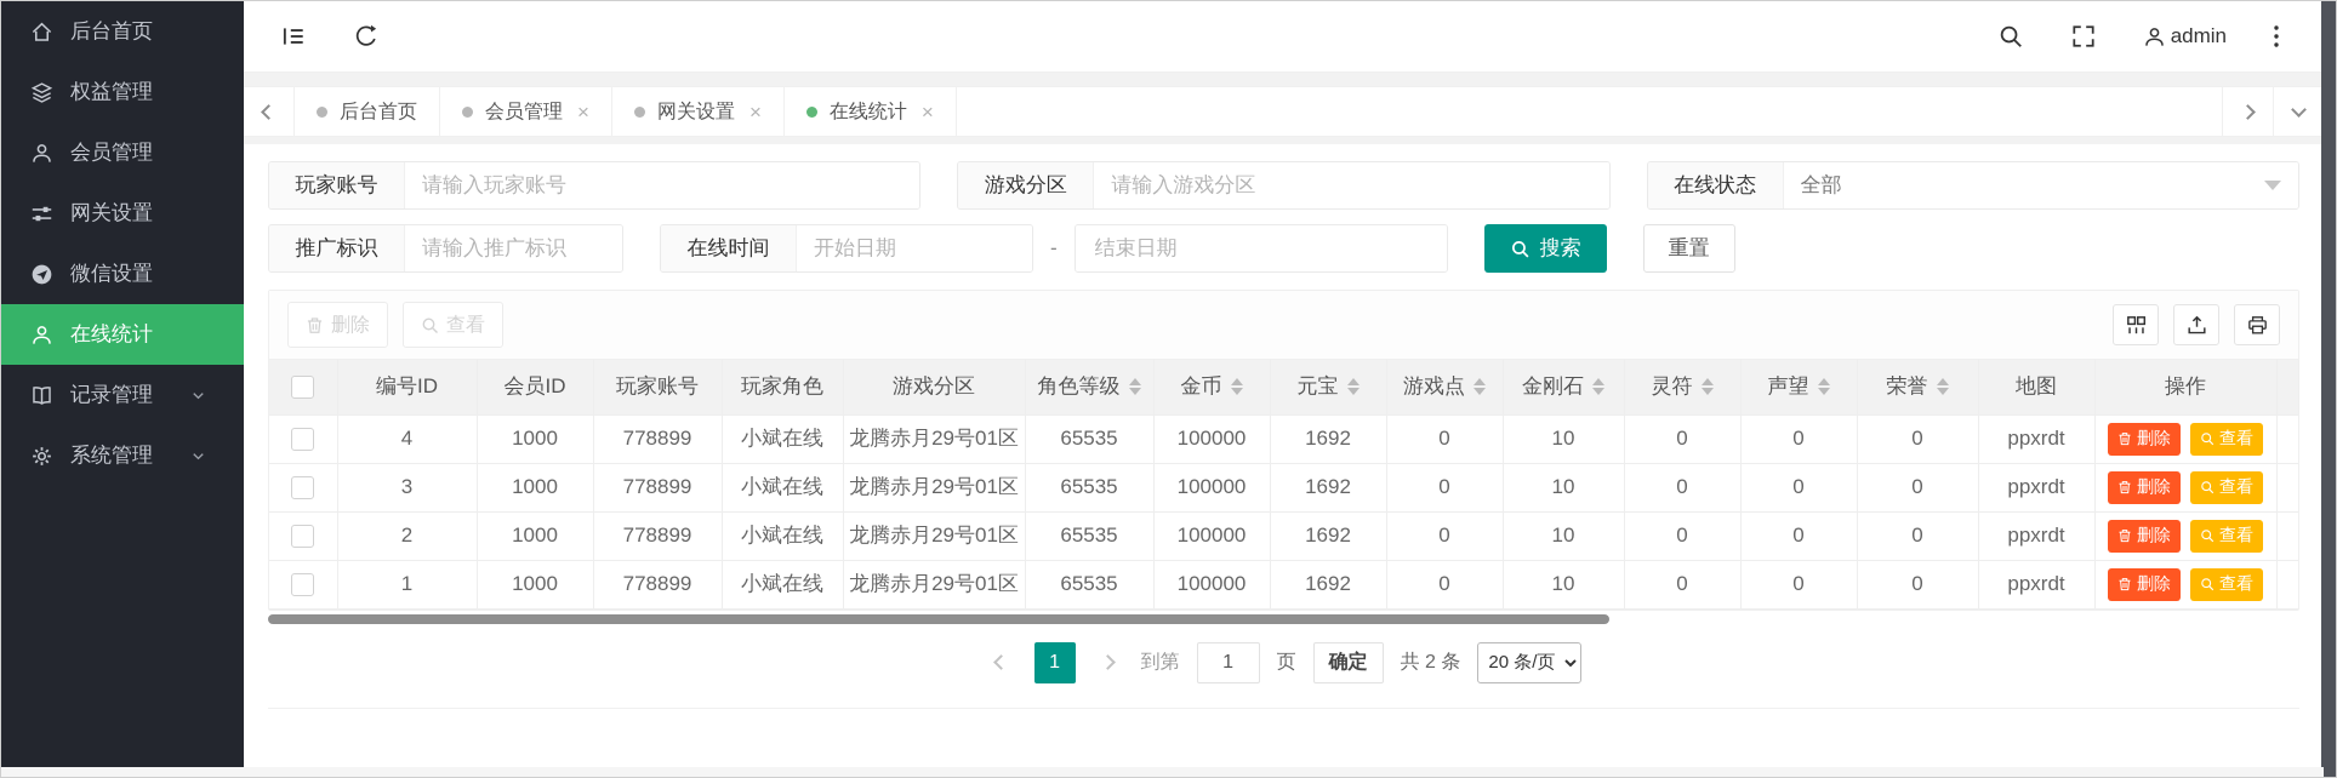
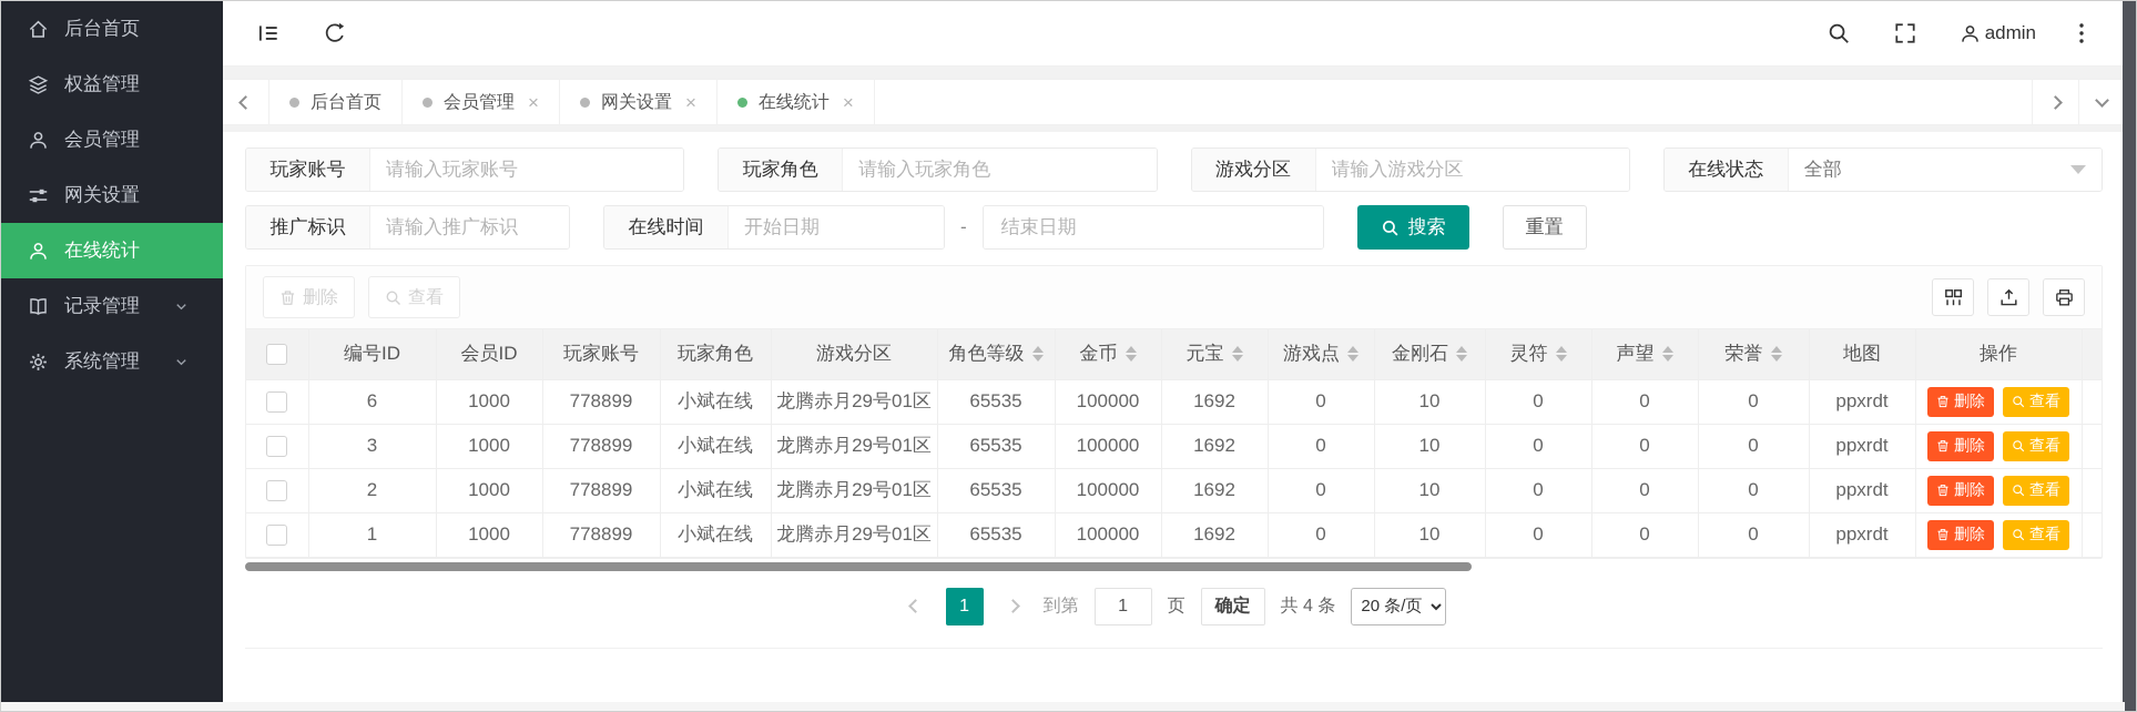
  后台首页
  权益管理
  会员管理
  网关设置
- 微信设置
  在线统计
  记录管理
  系统管理
  admin
  后台首页
  会员管理
  ×
  网关设置
  ×
  在线统计
  ×
  玩家账号
  请输入玩家账号
+ 玩家角色
+ 请输入玩家角色
  游戏分区
  请输入游戏分区
  在线状态
  全部
  推广标识
  请输入推广标识
  在线时间
  开始日期
  -
  结束日期
  搜索
  重置
  删除
  查看
  	编号ID	会员ID	玩家账号	玩家角色	游戏分区	角色等级	金币	元宝	游戏点	金刚石	灵符	声望	荣誉	地图	操作
- 	4	1000	778899	小斌在线	龙腾赤月29号01区	65535	100000	1692	0	10	0	0	0	ppxrdt	删除 查看
+ 	6	1000	778899	小斌在线	龙腾赤月29号01区	65535	100000	1692	0	10	0	0	0	ppxrdt	删除 查看
  	3	1000	778899	小斌在线	龙腾赤月29号01区	65535	100000	1692	0	10	0	0	0	ppxrdt	删除 查看
  	2	1000	778899	小斌在线	龙腾赤月29号01区	65535	100000	1692	0	10	0	0	0	ppxrdt	删除 查看
  	1	1000	778899	小斌在线	龙腾赤月29号01区	65535	100000	1692	0	10	0	0	0	ppxrdt	删除 查看
  1
  到第
  1
  页
  确定
- 共 2 条
+ 共 4 条
  20 条/页
